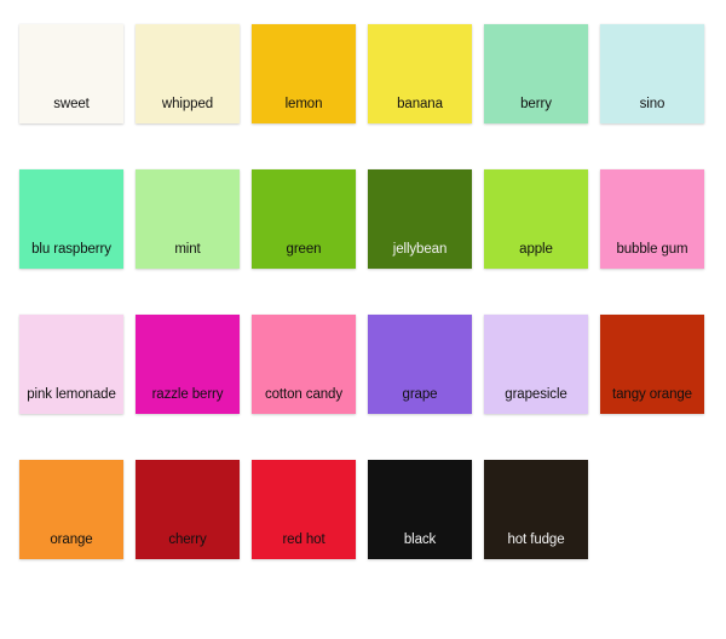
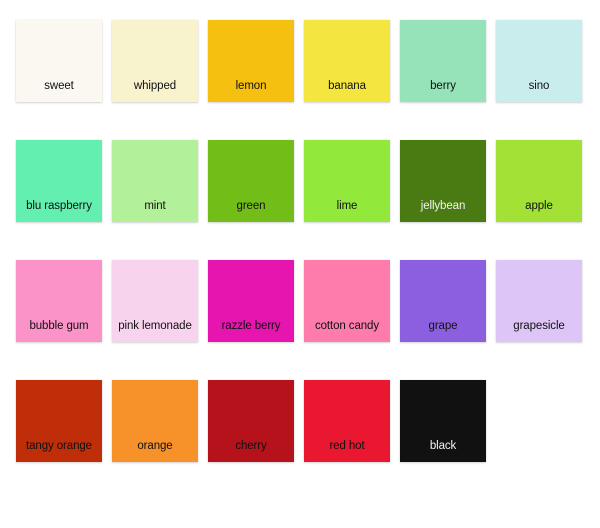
  sweet
  whipped
  lemon
  banana
  berry
  sino
  blu raspberry
  mint
  green
+ lime
  jellybean
  apple
  bubble gum
  pink lemonade
  razzle berry
  cotton candy
  grape
  grapesicle
  tangy orange
  orange
  cherry
  red hot
  black
- hot fudge
